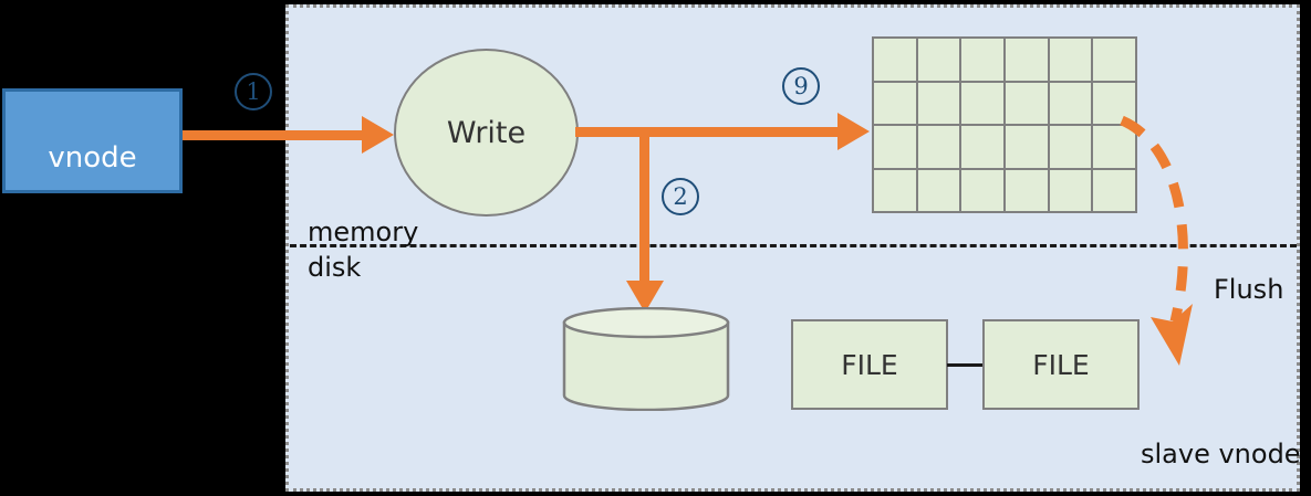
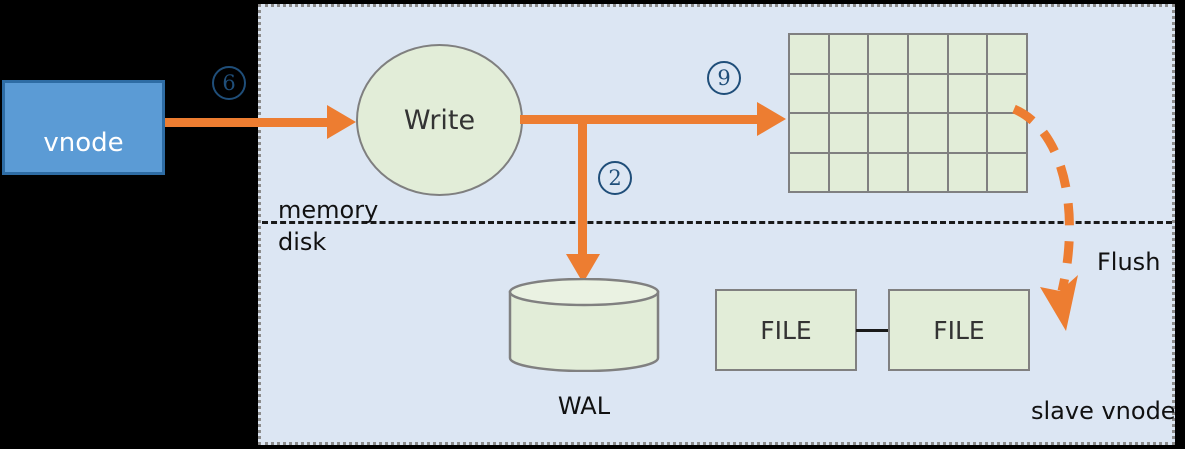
  memory
  disk
  vnode
  Write
- 1
+ 6
  2
  9
+ WAL
  FILE
  FILE
  Flush
  slave vnode
